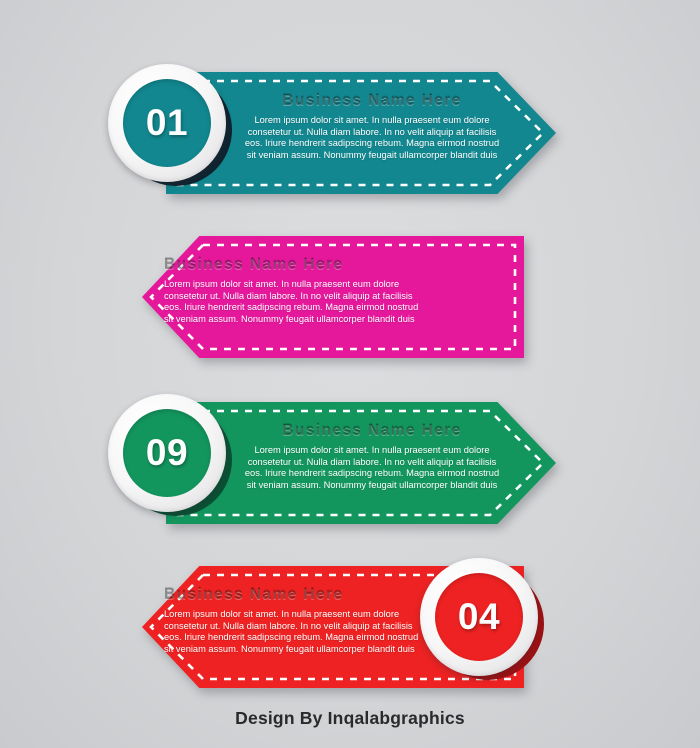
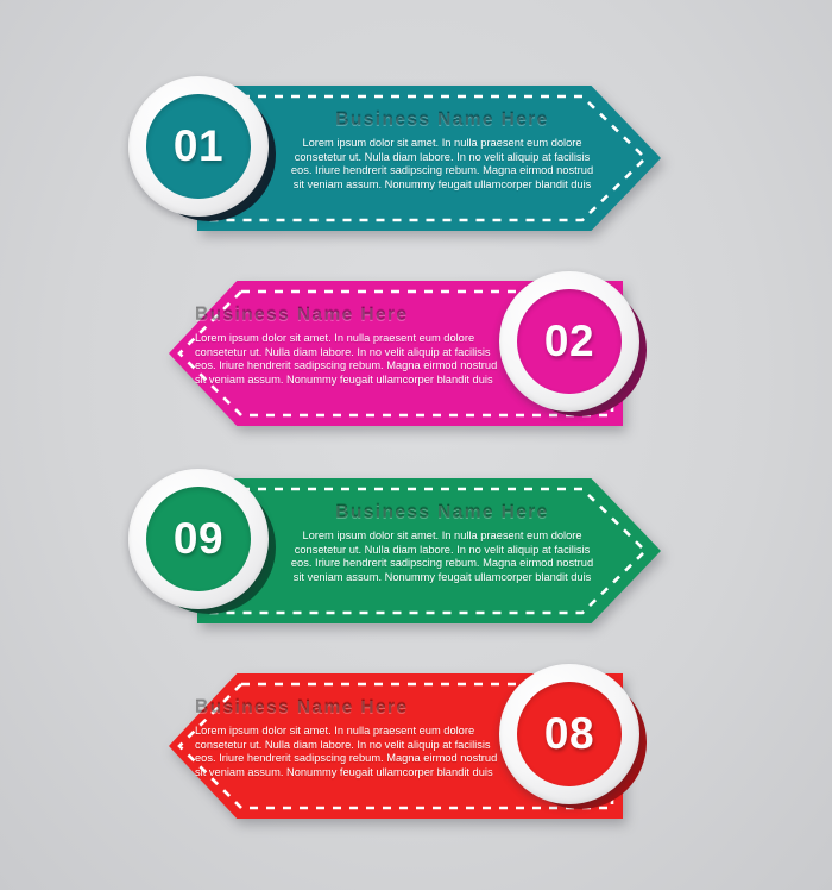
  Business Name Here
  Lorem ipsum dolor sit amet. In nulla praesent eum dolore consetetur ut. Nulla diam labore. In no velit aliquip at facilisis eos. Iriure hendrerit sadipscing rebum. Magna eirmod nostrud sit veniam assum. Nonummy feugait ullamcorper blandit duis
  01
  Business Name Here
  Lorem ipsum dolor sit amet. In nulla praesent eum dolore consetetur ut. Nulla diam labore. In no velit aliquip at facilisis eos. Iriure hendrerit sadipscing rebum. Magna eirmod nostrud sit veniam assum. Nonummy feugait ullamcorper blandit duis
+ 02
  Business Name Here
  Lorem ipsum dolor sit amet. In nulla praesent eum dolore consetetur ut. Nulla diam labore. In no velit aliquip at facilisis eos. Iriure hendrerit sadipscing rebum. Magna eirmod nostrud sit veniam assum. Nonummy feugait ullamcorper blandit duis
  09
  Business Name Here
  Lorem ipsum dolor sit amet. In nulla praesent eum dolore consetetur ut. Nulla diam labore. In no velit aliquip at facilisis eos. Iriure hendrerit sadipscing rebum. Magna eirmod nostrud sit veniam assum. Nonummy feugait ullamcorper blandit duis
- 04
+ 08
- Design By Inqalabgraphics
